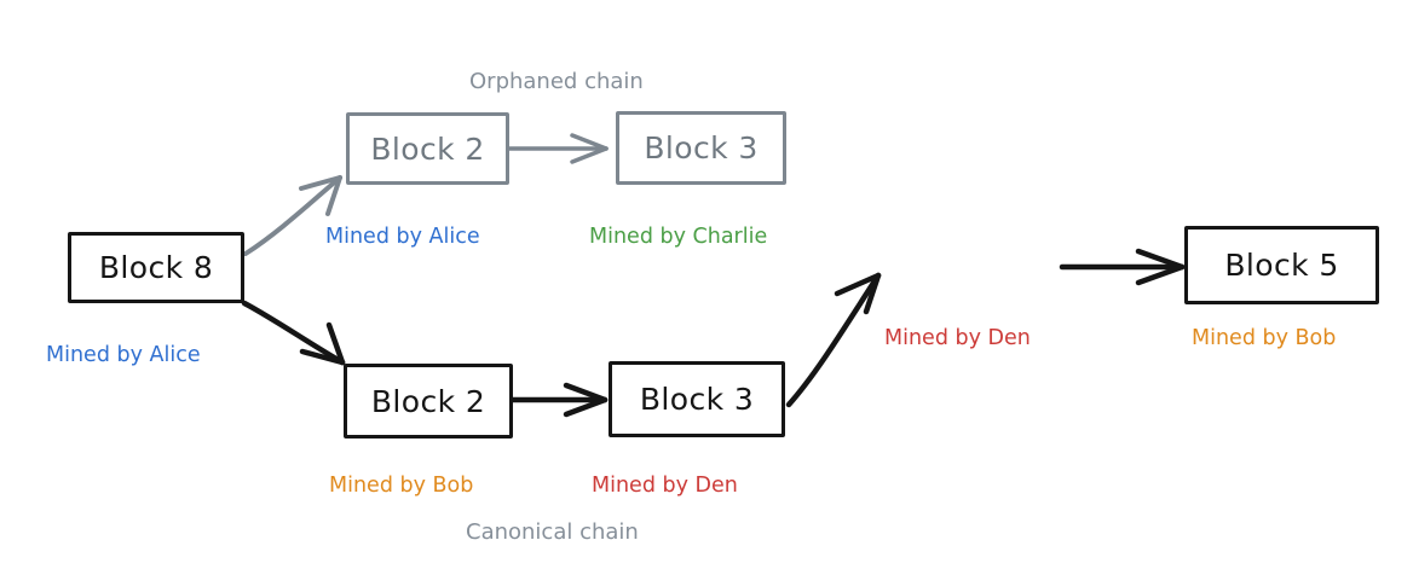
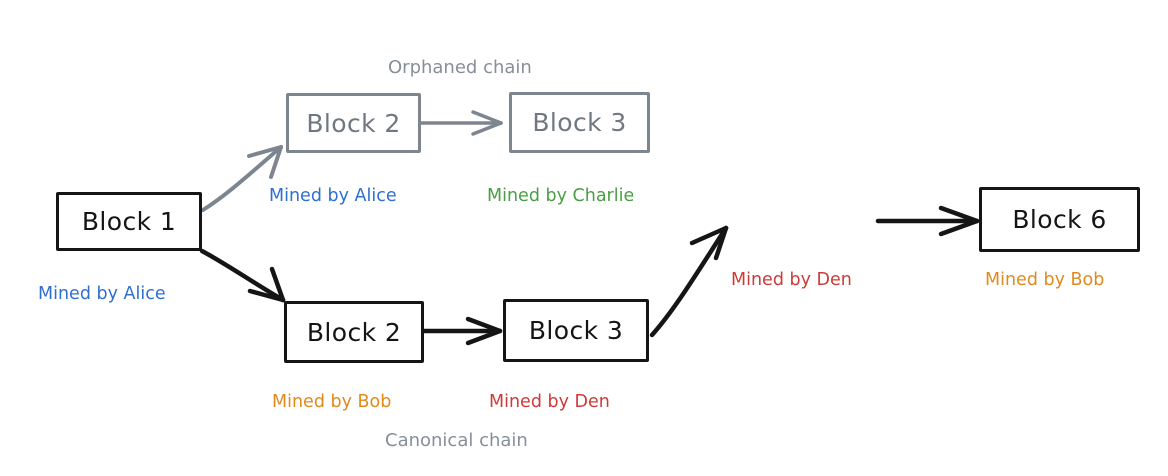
  Orphaned chain
- Block 8
+ Block 1
  Mined by Alice
  Block 2
  Mined by Alice
  Block 3
  Mined by Charlie
  Block 2
  Mined by Bob
  Block 3
  Mined by Den
  Mined by Den
- Block 5
+ Block 6
  Mined by Bob
  Canonical chain
